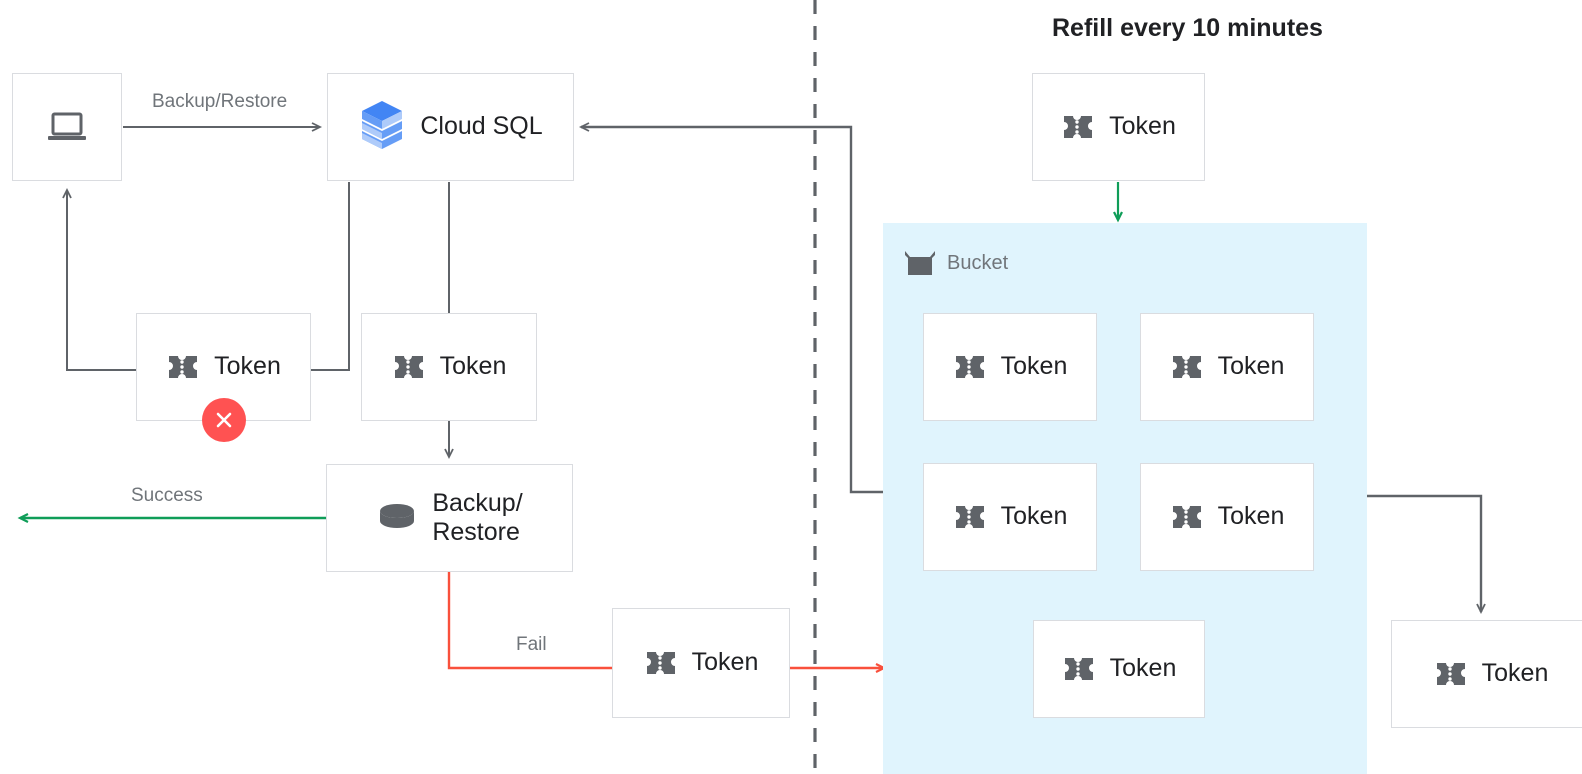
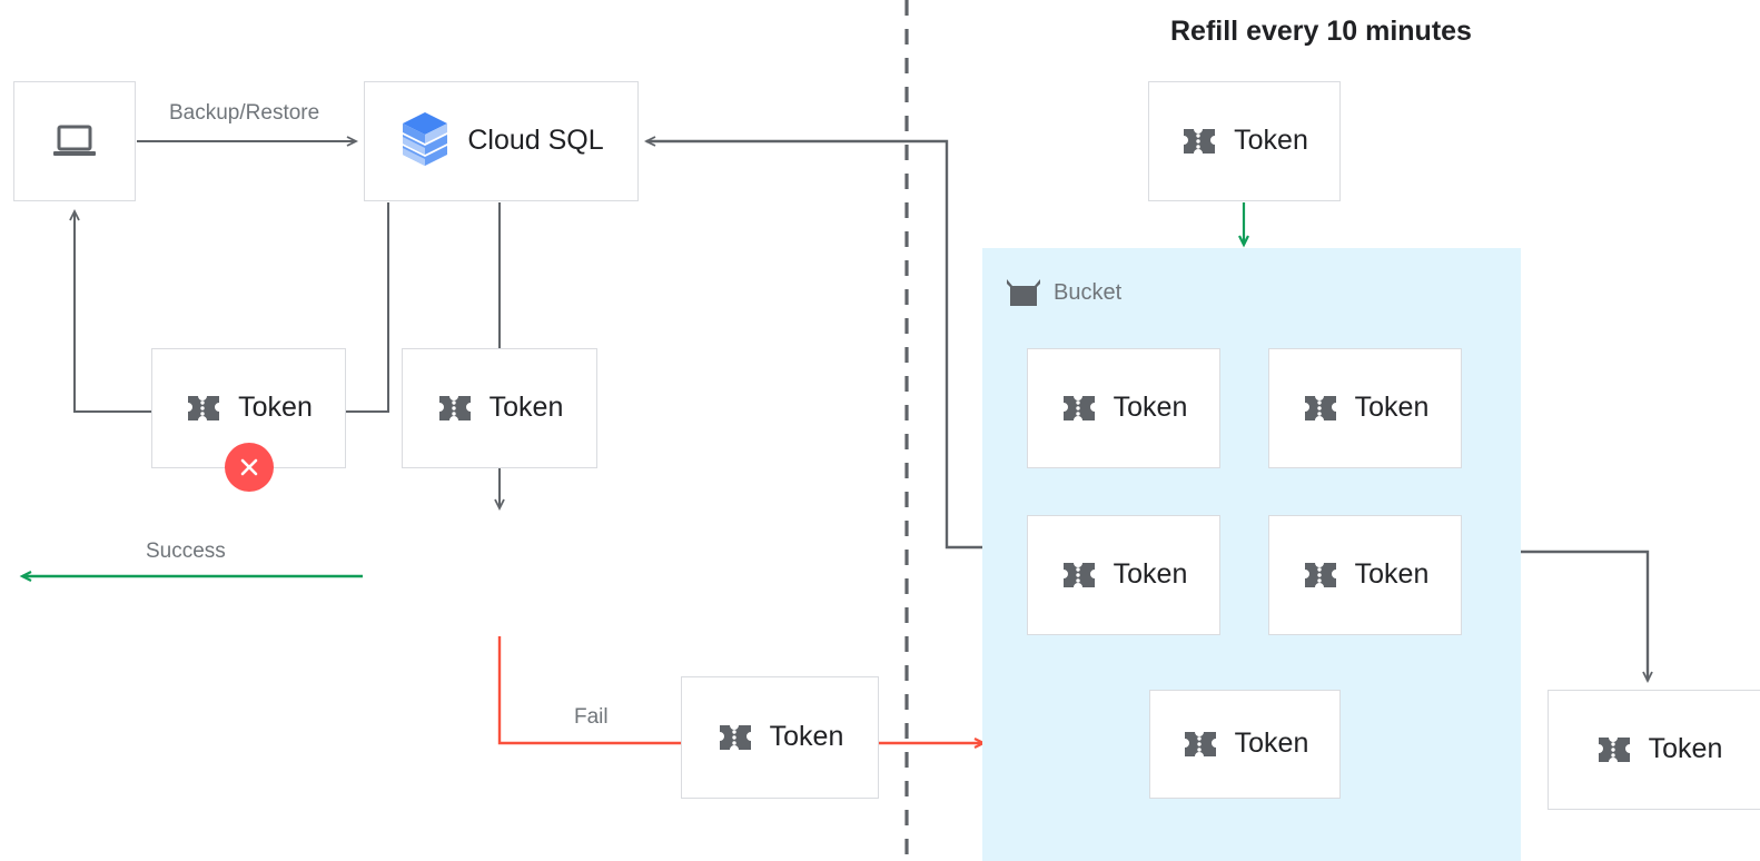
  Bucket
  Token
  Token
  Token
  Token
  Token
  Cloud SQL
  Token
  Token
- Backup/
- Restore
  Token
  Refill every 10 minutes
  Token
  Token
  Backup/Restore
  Success
  Fail
